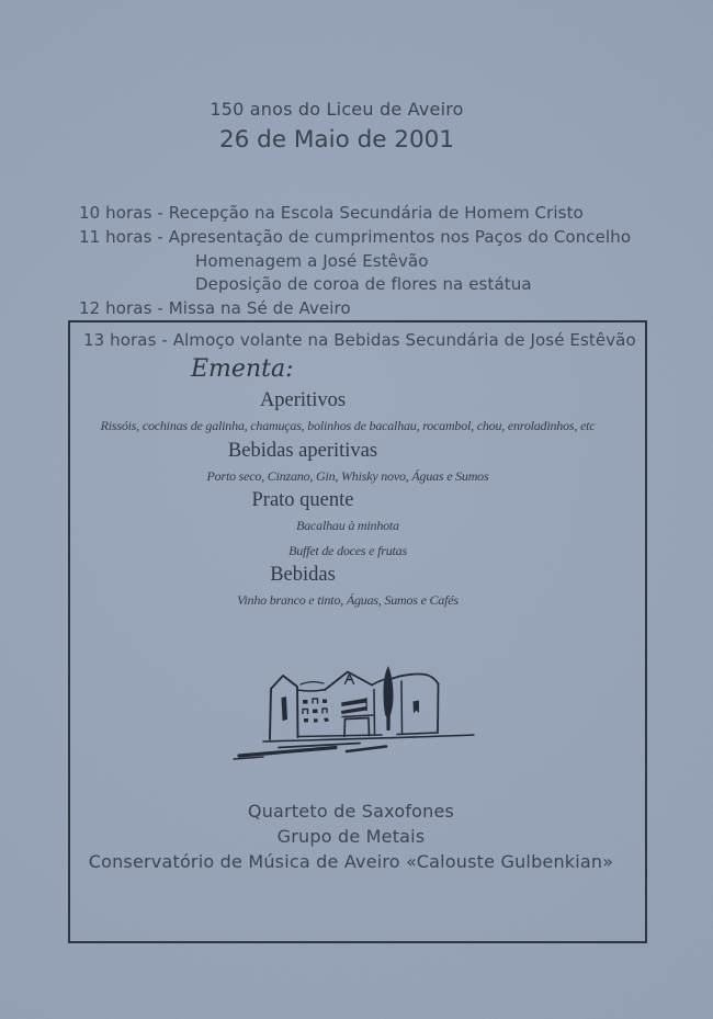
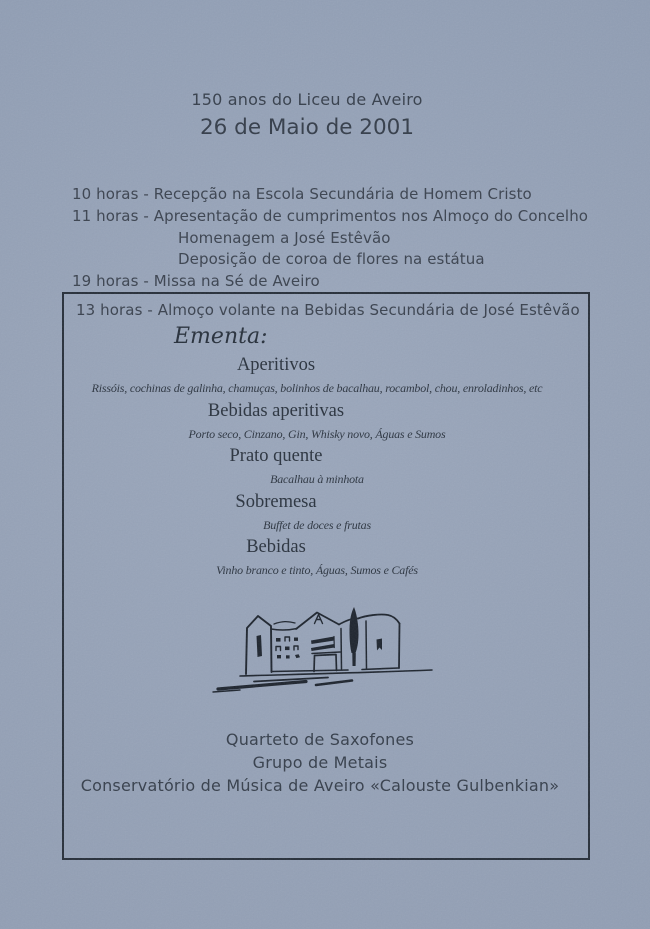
  150 anos do Liceu de Aveiro
  26 de Maio de 2001
  10 horas - Recepção na Escola Secundária de Homem Cristo
- 11 horas - Apresentação de cumprimentos nos Paços do Concelho
+ 11 horas - Apresentação de cumprimentos nos Almoço do Concelho
  Homenagem a José Estêvão
  Deposição de coroa de flores na estátua
- 12 horas - Missa na Sé de Aveiro
+ 19 horas - Missa na Sé de Aveiro
  13 horas - Almoço volante na Bebidas Secundária de José Estêvão
  Ementa:
  Aperitivos
  Rissóis, cochinas de galinha, chamuças, bolinhos de bacalhau, rocambol, chou, enroladinhos, etc
  Bebidas aperitivas
  Porto seco, Cinzano, Gin, Whisky novo, Águas e Sumos
  Prato quente
  Bacalhau à minhota
+ Sobremesa
  Buffet de doces e frutas
  Bebidas
  Vinho branco e tinto, Águas, Sumos e Cafés
  Quarteto de Saxofones
  Grupo de Metais
  Conservatório de Música de Aveiro «Calouste Gulbenkian»
